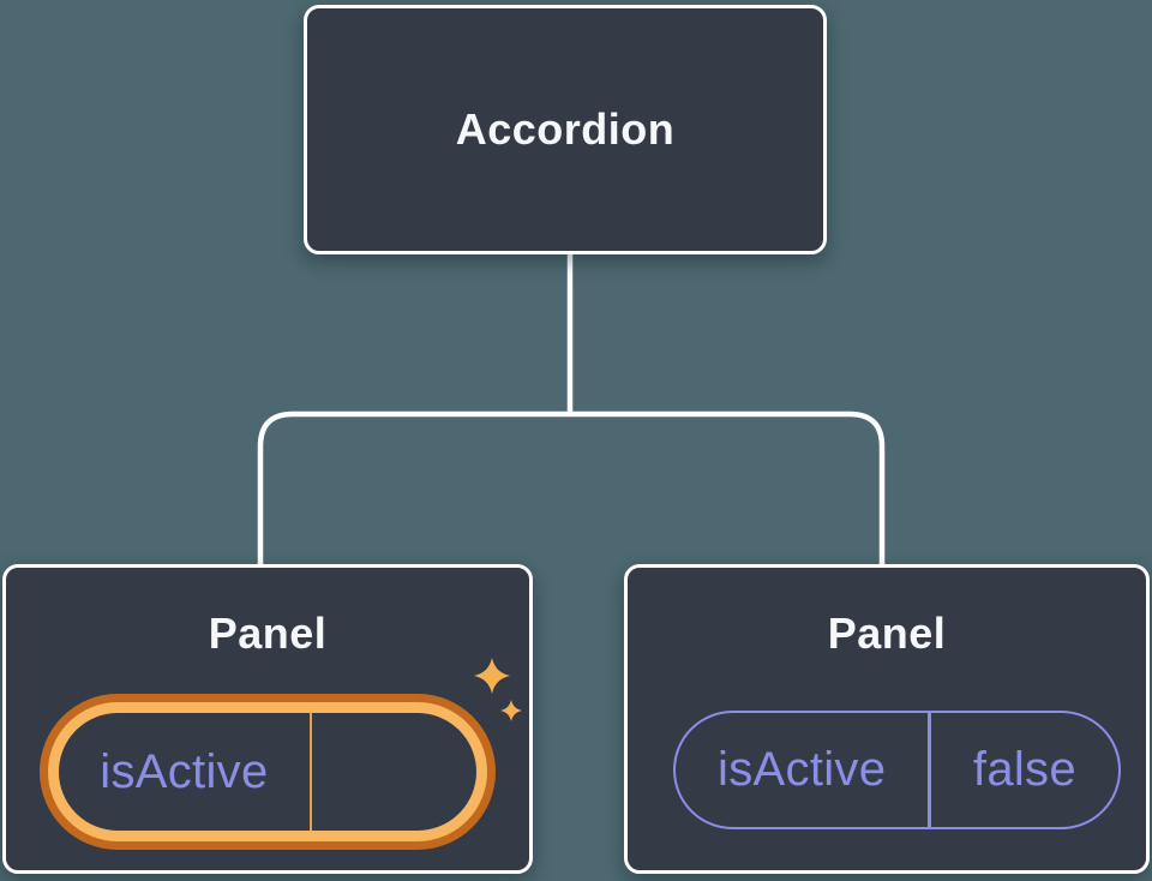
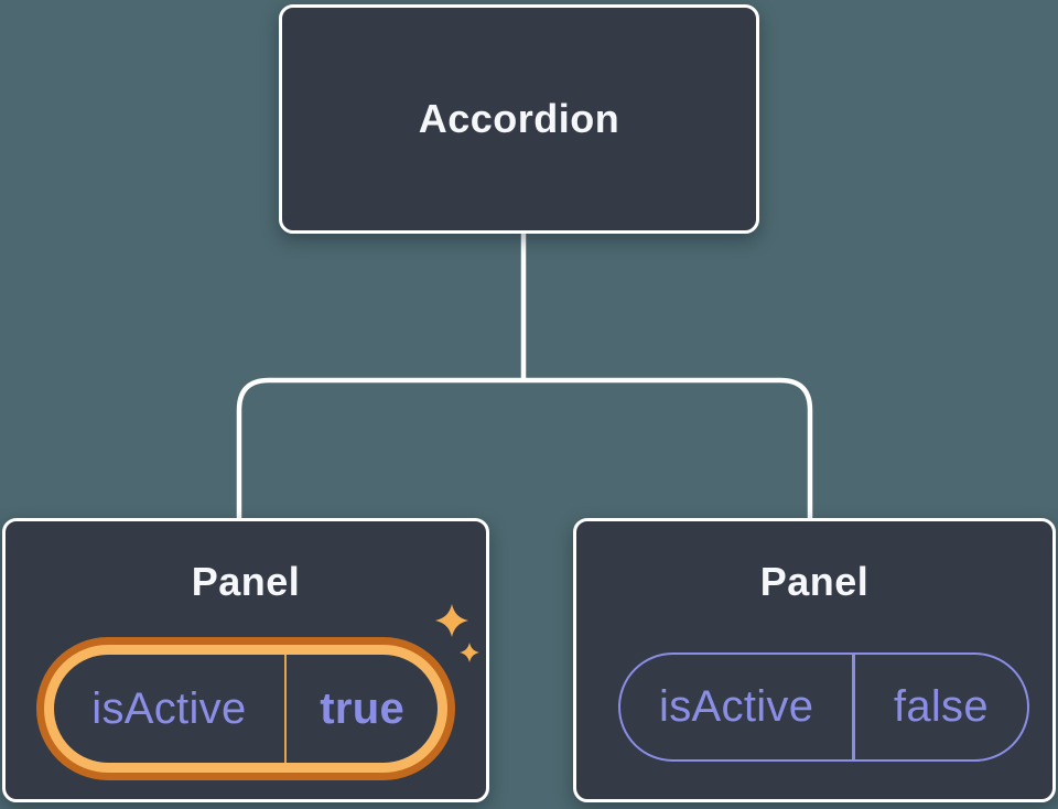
  Accordion
  Panel
  isActive
+ true
  Panel
  isActive
  false
